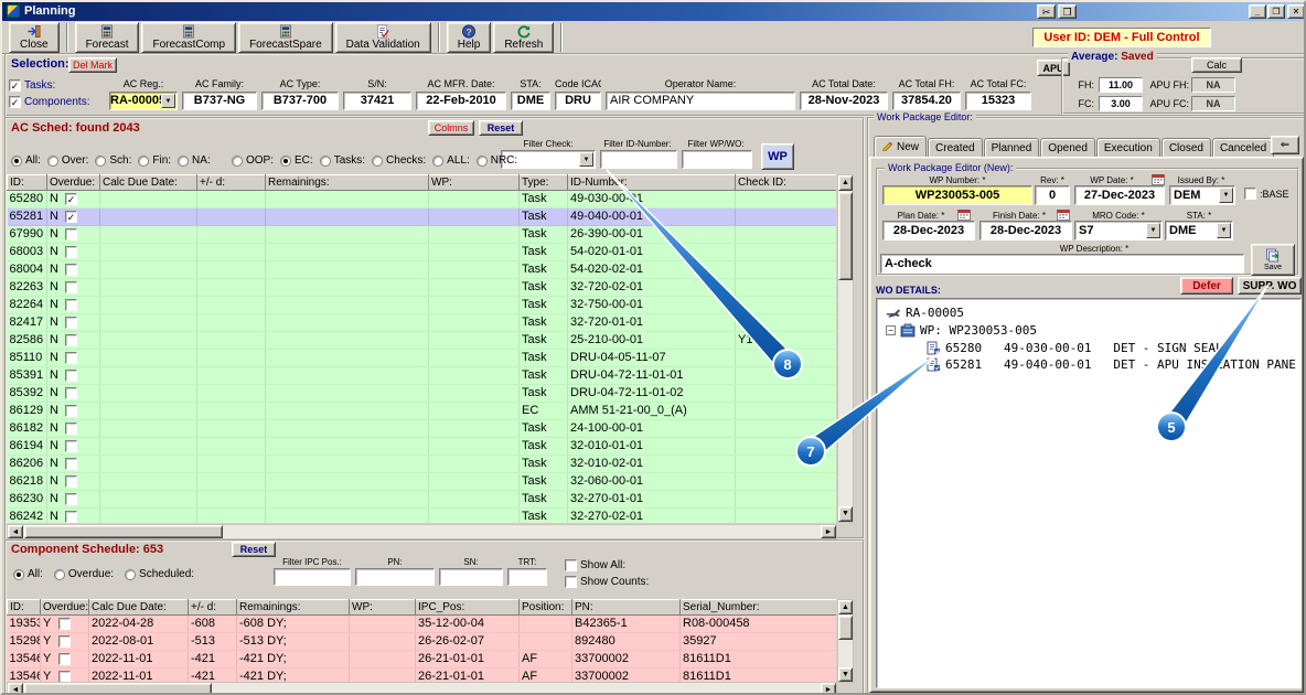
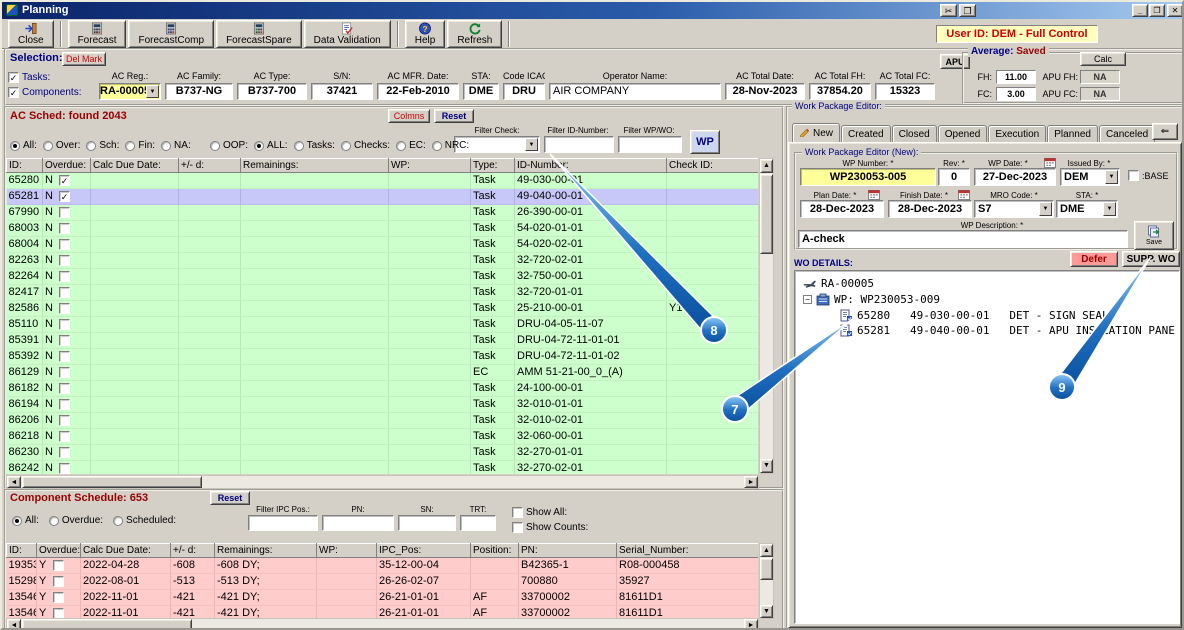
  Planning
  ✂
  ❒
  _
  ❐
  ✕
  Close
  Forecast
  ForecastComp
  ForecastSpare
  Data Validation
  ?
  Help
  Refresh
  User ID: DEM - Full Control
  Selection:
  Del Mark
  ✓
  Tasks:
  ✓
  Components:
  AC Reg.:
  RA-0000
  AC Family:
  B737-NG
  AC Type:
  B737-700
  S/N:
  37421
  AC MFR. Date:
  22-Feb-2010
  STA:
  DME
  Code ICA
  DRU
  Operator Name:
  AIR COMPANY
  AC Total Date:
  28-Nov-2023
  AC Total FH:
  37854.20
  AC Total FC:
  15323
  APU
  Average: Saved
  Calc
  FH:
  11.00
  APU FH:
  NA
  FC:
  3.00
  APU FC:
  NA
  AC Sched: found 2043
  Colmns
  Reset
  Filter Check:
  Filter ID-Number:
  Filter WP/WO:
  WP
  All:
  Over:
  Sch:
  Fin:
  NA:
  OOP:
- EC:
+ ALL:
  Tasks:
  Checks:
- ALL:
+ EC:
  NRC:
  ID:	Overdue:	Calc Due Date:	+/- d:	Remainings:	WP:	Type:	ID-Numbr:	Check ID:
  65280	N ✓					Task	49-030-00-1
  65281	N ✓					Task	49-040-00-01
  67990	N					Task	26-390-00-01
  68003	N					Task	54-020-01-01
  68004	N					Task	54-020-02-01
  82263	N					Task	32-720-02-01
  82264	N					Task	32-750-00-01
  82417	N					Task	32-720-01-01
  82586	N					Task	25-210-00-01	Y1
  85110	N					Task	DRU-04-05-11-07
  85391	N					Task	DRU-04-72-11-01-01
  85392	N					Task	DRU-04-72-11-01-02
  86129	N					EC	AMM 51-21-00_0_(A)
  86182	N					Task	24-100-00-01
  86194	N					Task	32-010-01-01
  86206	N					Task	32-010-02-01
  86218	N					Task	32-060-00-01
  86230	N					Task	32-270-01-01
  86242	N					Task	32-270-02-01
  Component Schedule: 653
  Reset
  All:
  Overdue:
  Scheduled:
  Filter IPC Pos.:
  PN:
  SN:
  TRT:
  Show All:
  Show Counts:
  ID:	Overdue:	Calc Due Date:	+/- d:	Remainings:	WP:	IPC_Pos:	Position:	PN:	Serial_Number:
  1935	Y	2022-04-28	-608	-608 DY;		35-12-00-04		B42365-1	R08-000458
- 1529	Y	2022-08-01	-513	-513 DY;		26-26-02-07		892480	35927
+ 1529	Y	2022-08-01	-513	-513 DY;		26-26-02-07		700880	35927
  1354	Y	2022-11-01	-421	-421 DY;		26-21-01-01	AF	33700002	81611D1
  1354	Y	2022-11-01	-421	-421 DY;		26-21-01-01	AF	33700002	81611D1
  Work Package Editor:
  New
  Created
- Planned
+ Closed
  Opened
  Execution
- Closed
+ Planned
  Canceled
  ⇐
  Work Package Editor (New):
  WP Number: *
  Rev: *
  WP Date: *
  Issued By: *
  WP230053-005
  0
  27-Dec-2023
  DEM
  :BASE
  Plan Date: *
  Finish Date: *
  MRO Code: *
  STA: *
  28-Dec-2023
  28-Dec-2023
  S7
  DME
  WP Description: *
  A-check
  WO DETAILS:
  Defer
  SUP. WO
  RA-00005
  −
- WP: WP230053-005
+ WP: WP230053-009
  65280 49-030-00-01 DET - SIGN SEA
  65281 49-040-00-01 DET - APU INSATION PANE
  8
  7
- 5
+ 9
